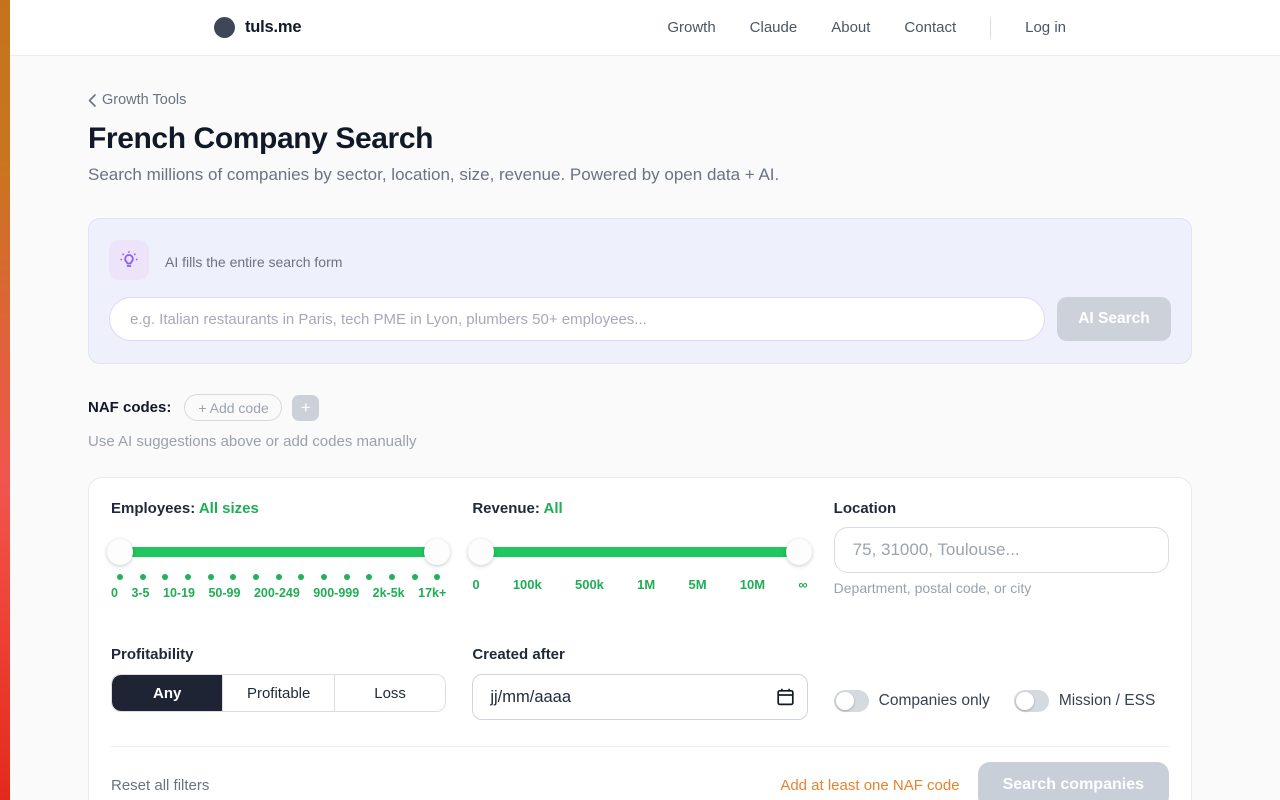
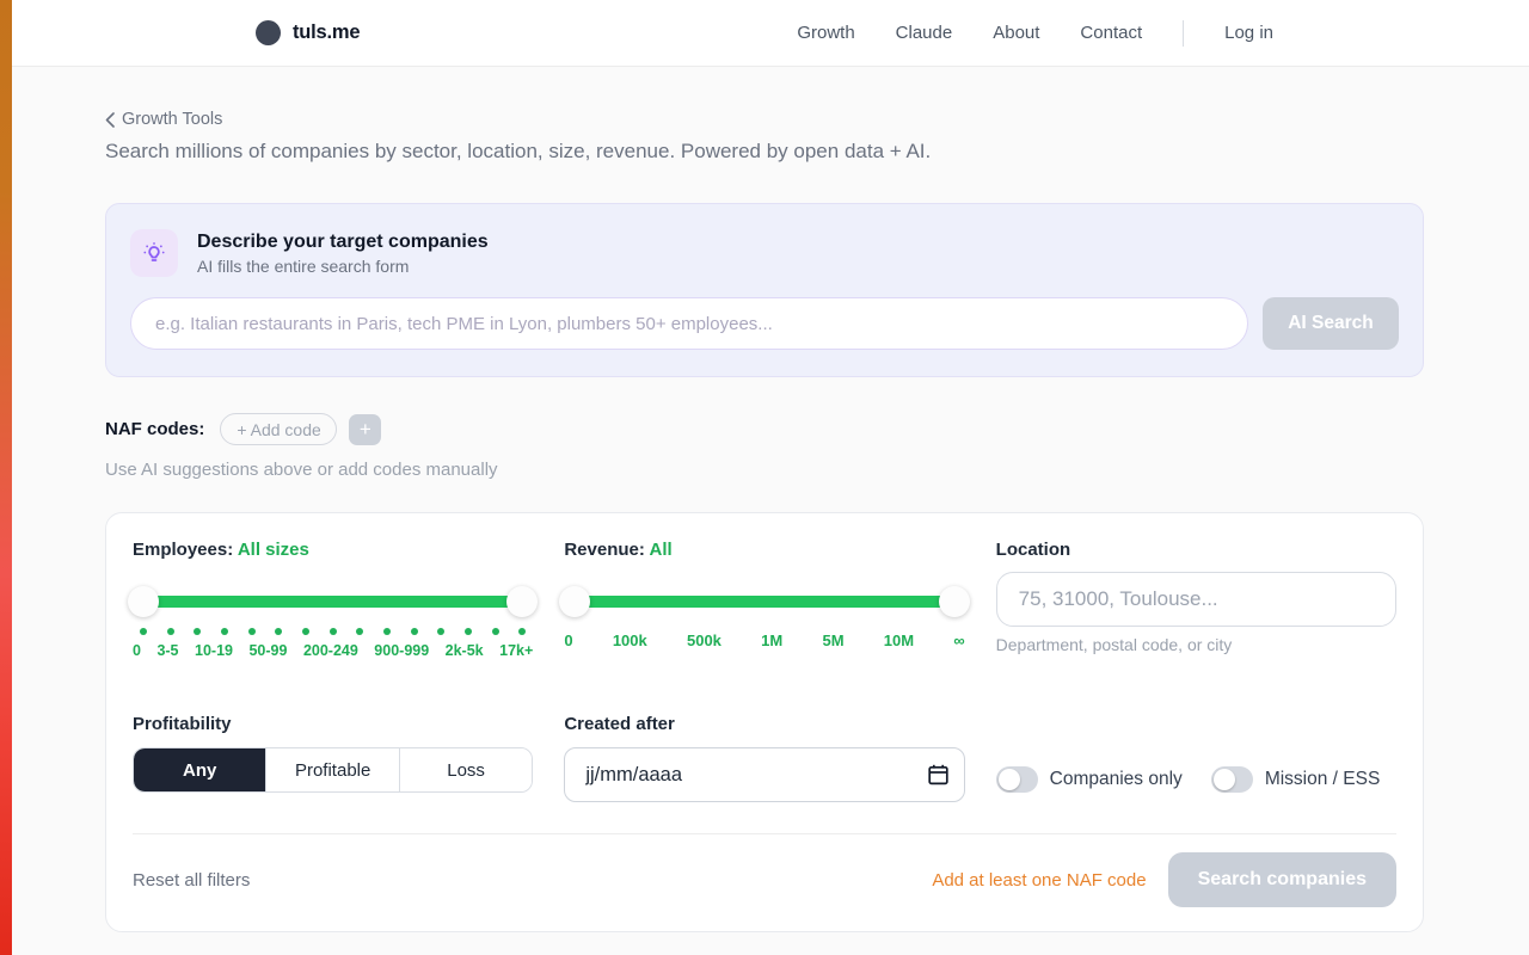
  tuls.me
  Growth
  Claude
  About
  Contact
  Log in
  Growth Tools
- French Company Search
  Search millions of companies by sector, location, size, revenue. Powered by open data + AI.
+ Describe your target companies
  AI fills the entire search form
  e.g. Italian restaurants in Paris, tech PME in Lyon, plumbers 50+ employees...
  AI Search
  NAF codes:
  + Add code
  +
  Use AI suggestions above or add codes manually
  Employees: All sizes
  0
  3-5
  10-19
  50-99
  200-249
  900-999
  2k-5k
  17k+
  Revenue: All
  0
  100k
  500k
  1M
  5M
  10M
  ∞
  Location
  75, 31000, Toulouse...
  Department, postal code, or city
  Profitability
  Any
  Profitable
  Loss
  Created after
  jj/mm/aaaa
  Companies only
  Mission / ESS
  Reset all filters
  Add at least one NAF code
  Search companies
